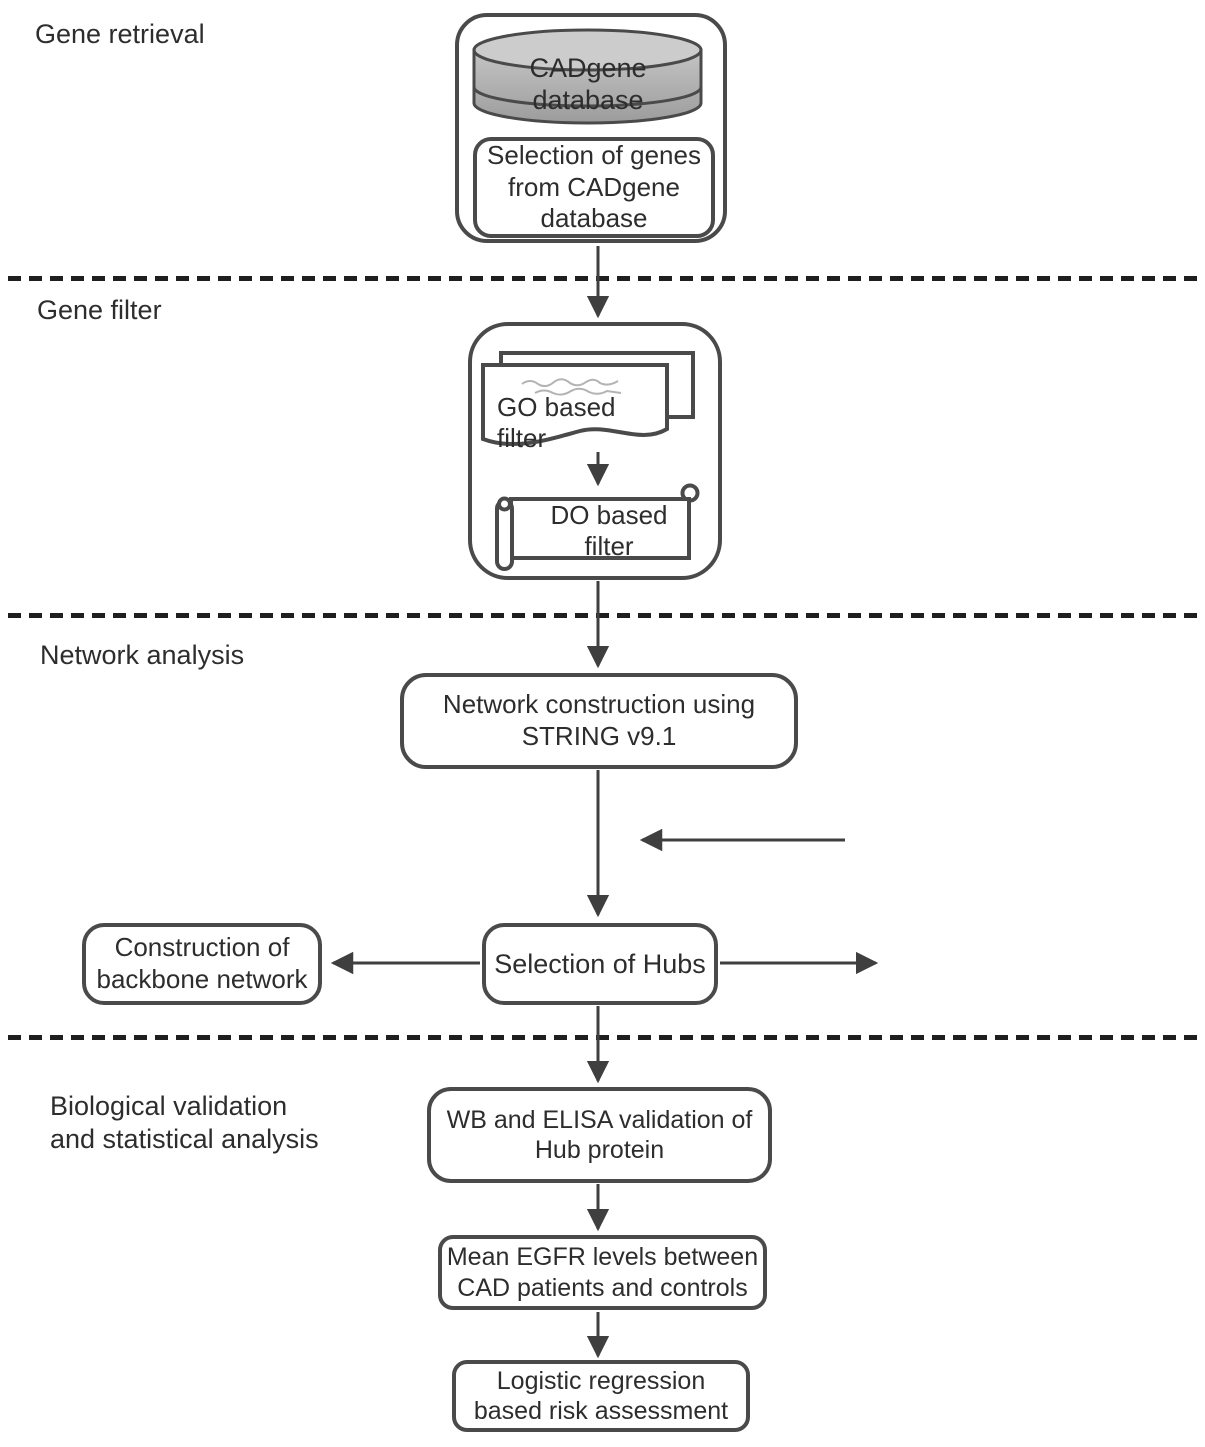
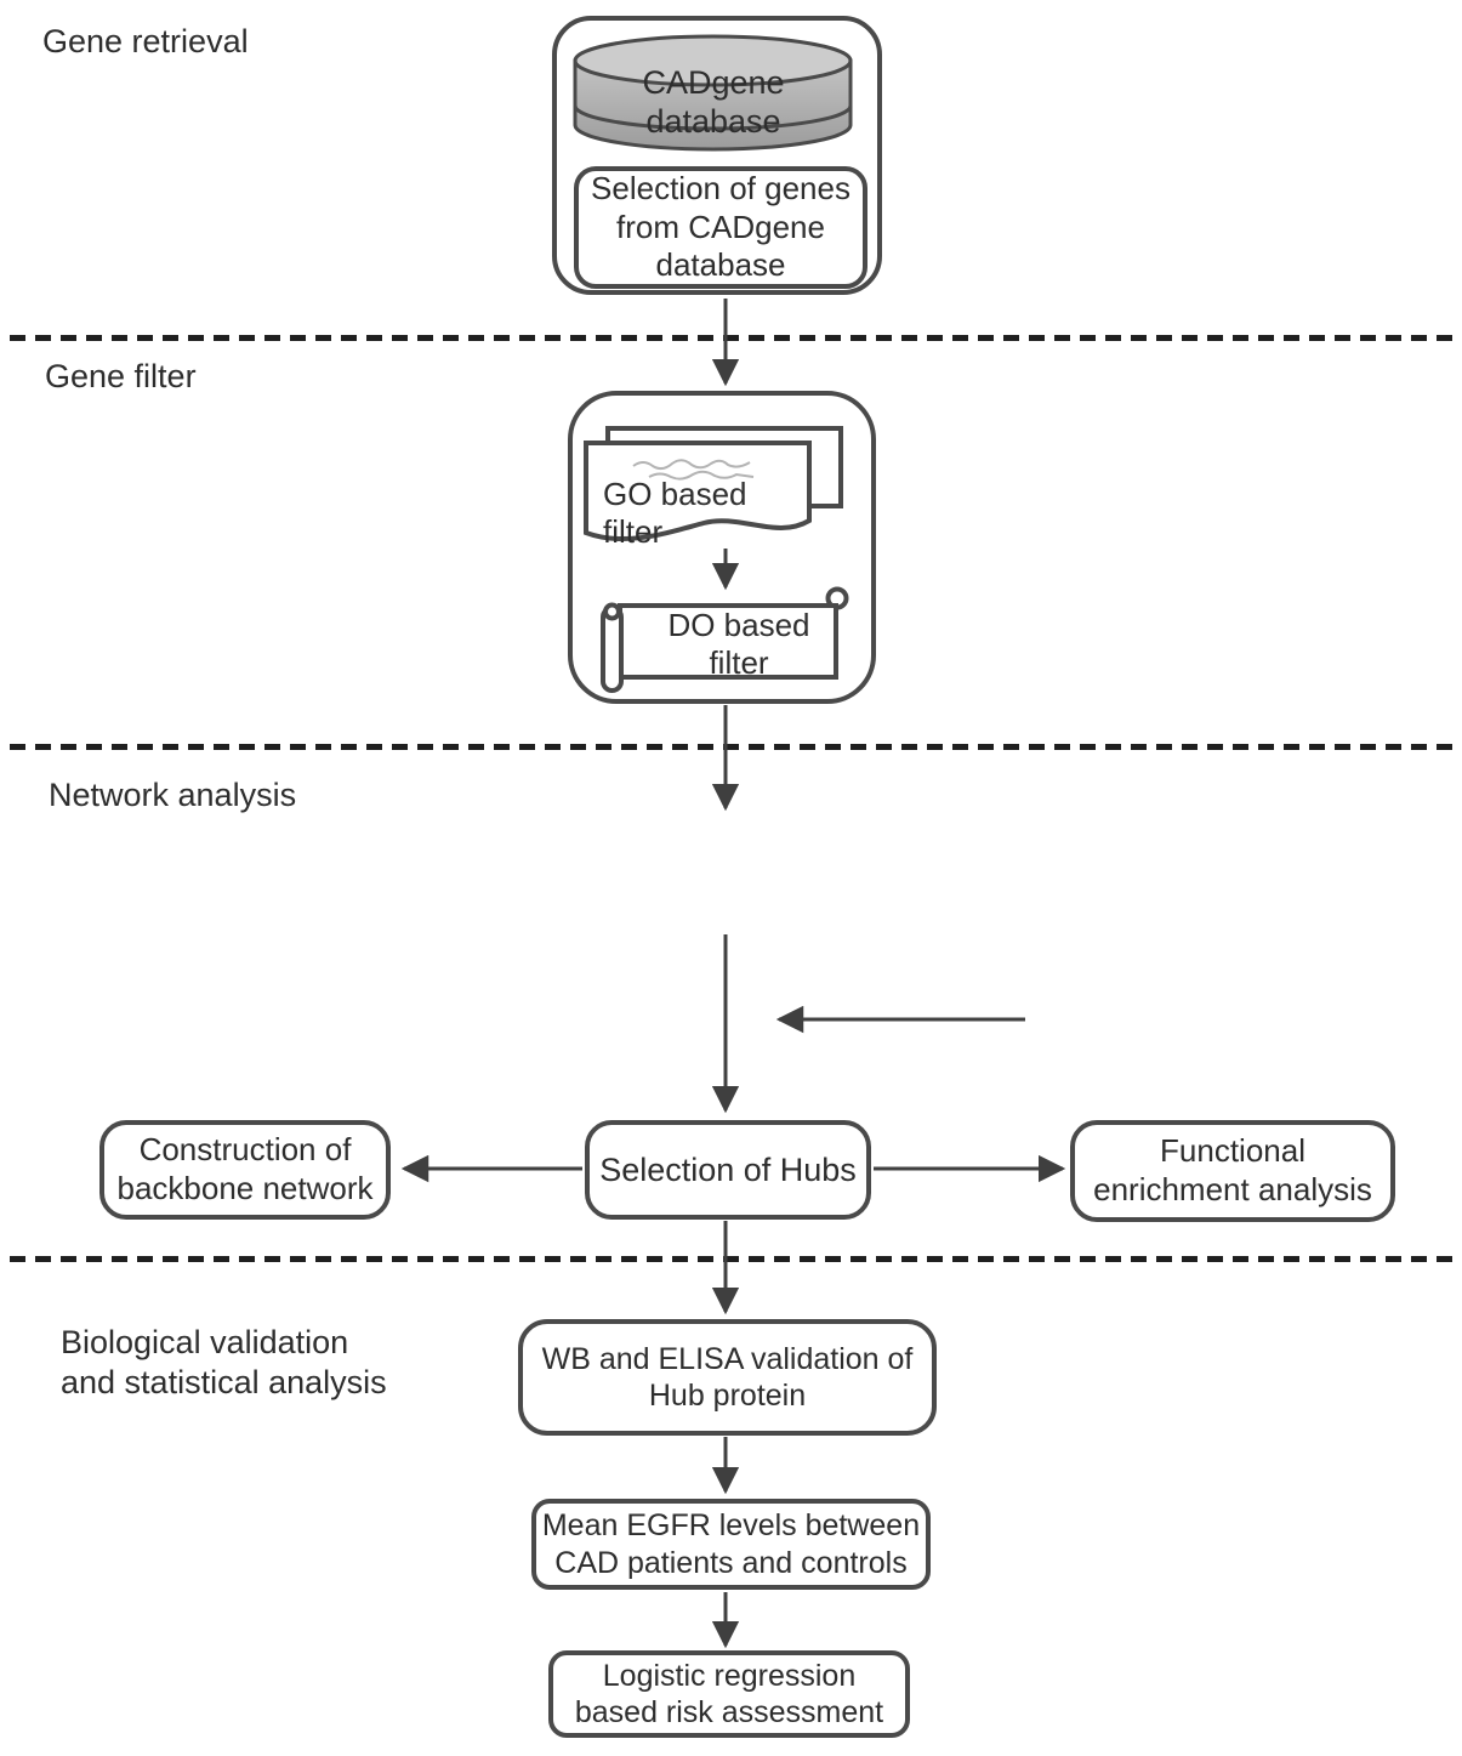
  Gene retrieval
  Gene filter
  Network analysis
  Biological validation
  and statistical analysis
  CADgene database
  Selection of genes
  from CADgene
  database
  GO based
  filter
  DO based
  filter
- Network construction using
- STRING v9.1
  Construction of
  backbone network
  Selection of Hubs
+ Functional
+ enrichment analysis
  WB and ELISA validation of
  Hub protein
  Mean EGFR levels between
  CAD patients and controls
  Logistic regression
  based risk assessment
